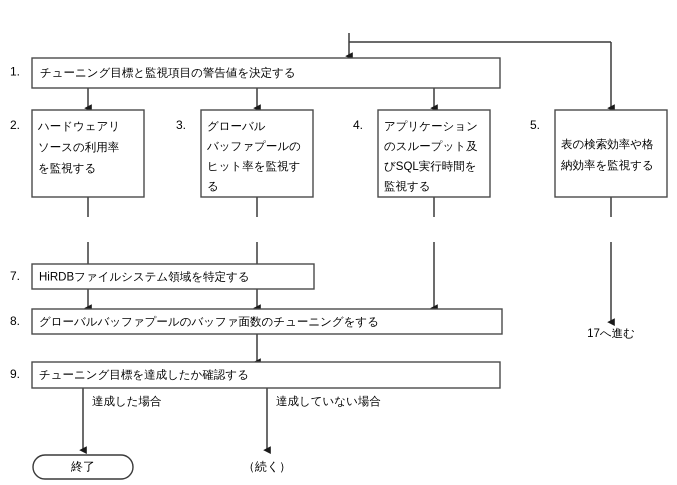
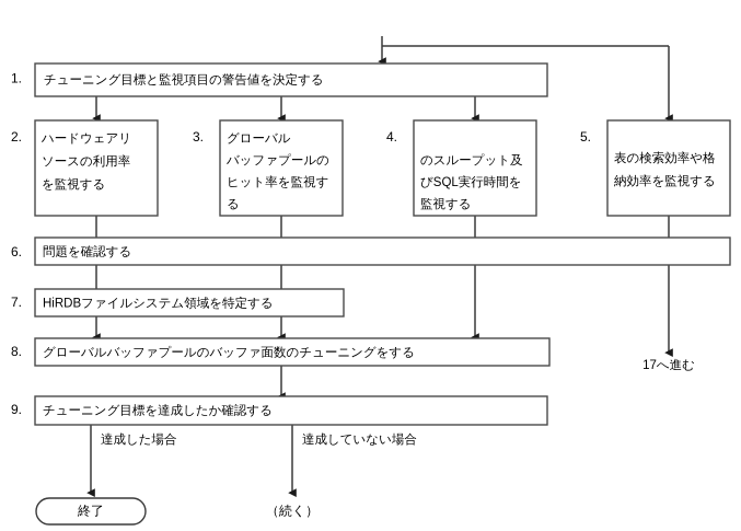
  1.
  チューニング目標と監視項目の警告値を決定する
  2.
  ハードウェアリ
  ソースの利用率
  を監視する
  3.
  グローバル
  バッファプールの
  ヒット率を監視す
  る
  4.
- アプリケーション
  のスループット及
  びSQL実行時間を
  監視する
  5.
  表の検索効率や格
  納効率を監視する
+ 6.
+ 問題を確認する
  7.
  HiRDBファイルシステム領域を特定する
  8.
  グローバルバッファプールのバッファ面数のチューニングをする
  17へ進む
  9.
  チューニング目標を達成したか確認する
  達成した場合
  達成していない場合
  終了
  （続く）
